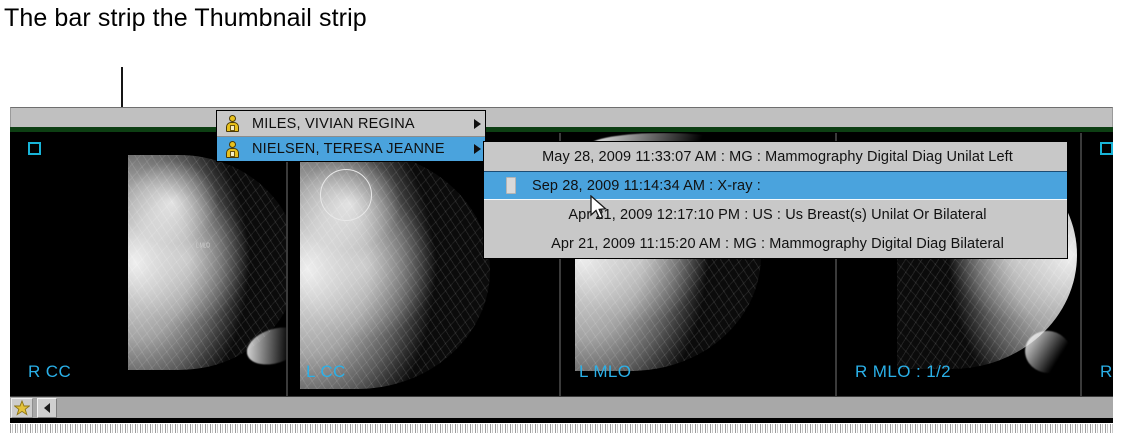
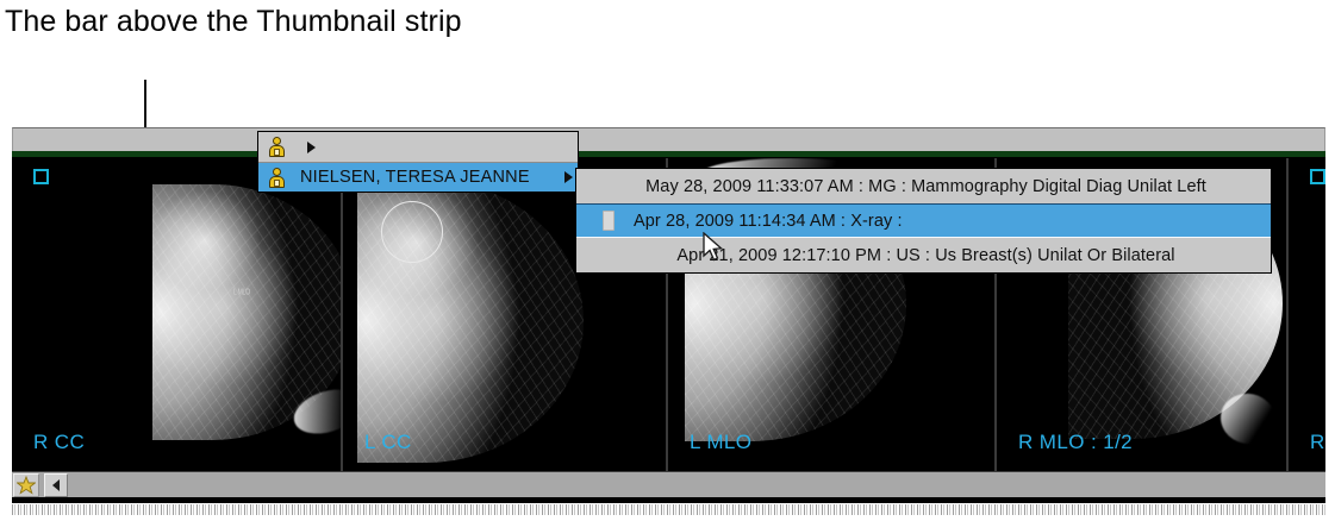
- The bar strip the Thumbnail strip
+ The bar above the Thumbnail strip
  L MLO
  R CC
  L CC
  L MLO
  R MLO : 1/2
- MILES, VIVIAN REGINA
  NIELSEN, TERESA JEANNE
  May 28, 2009 11:33:07 AM : MG : Mammography Digital Diag Unilat Left
- Sep 28, 2009 11:14:34 AM : X-ray :
+ Apr 28, 2009 11:14:34 AM : X-ray :
  Apr1, 2009 12:17:10 PM : US : Us Breast(s) Unilat Or Bilateral
- Apr 21, 2009 11:15:20 AM : MG : Mammography Digital Diag Bilateral
